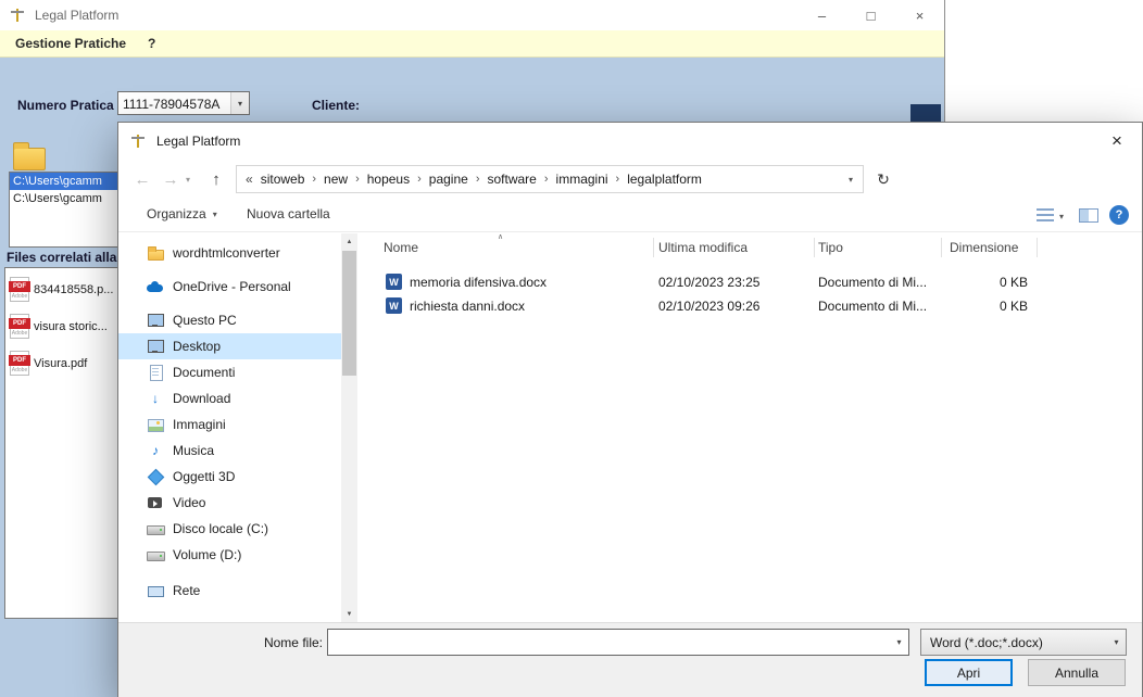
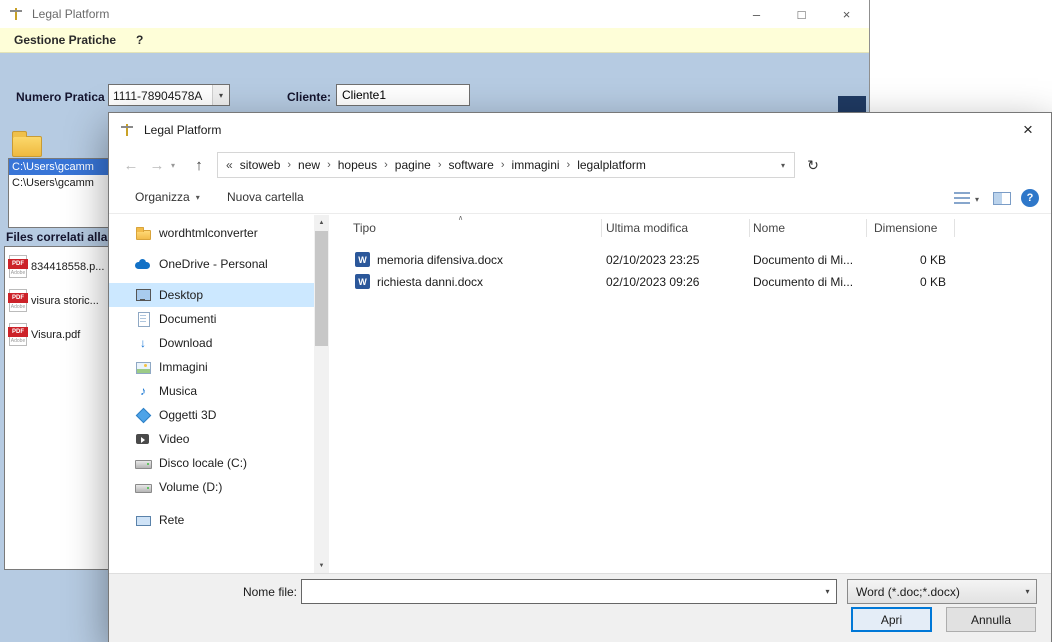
  Legal Platform
  –
  □
  ×
  Gestione Pratiche
  ?
  Numero Pratica
  1111-78904578A
  ▾
  Cliente:
+ Cliente1
  C:\Users\gcamm
  C:\Users\gcamm
  Files correlati alla
  834418558.p...
  visura storic...
  Visura.pdf
  Legal Platform
  ×
  ←
  →
  ▾
  ↑
  «
  sitoweb
  ›
  new
  ›
  hopeus
  ›
  pagine
  ›
  software
  ›
  immagini
  ›
  legalplatform
  ▾
  ↻
  Organizza
  ▾
  Nuova cartella
  ▾
  ?
  wordhtmlconverter
  OneDrive - Personal
- Questo PC
  Desktop
  Documenti
  ↓
  Download
  Immagini
  ♪
  Musica
  Oggetti 3D
  Video
  Disco locale (C:)
  Volume (D:)
  Rete
- Nome
+ Tipo
  Ultima modifica
- Tipo
+ Nome
  Dimensione
  W
  memoria difensiva.docx
  02/10/2023 23:25
  Documento di Mi...
  0 KB
  W
  richiesta danni.docx
  02/10/2023 09:26
  Documento di Mi...
  0 KB
  Nome file:
  ▾
  Word (*.doc;*.docx)
  ▾
  Apri
  Annulla
